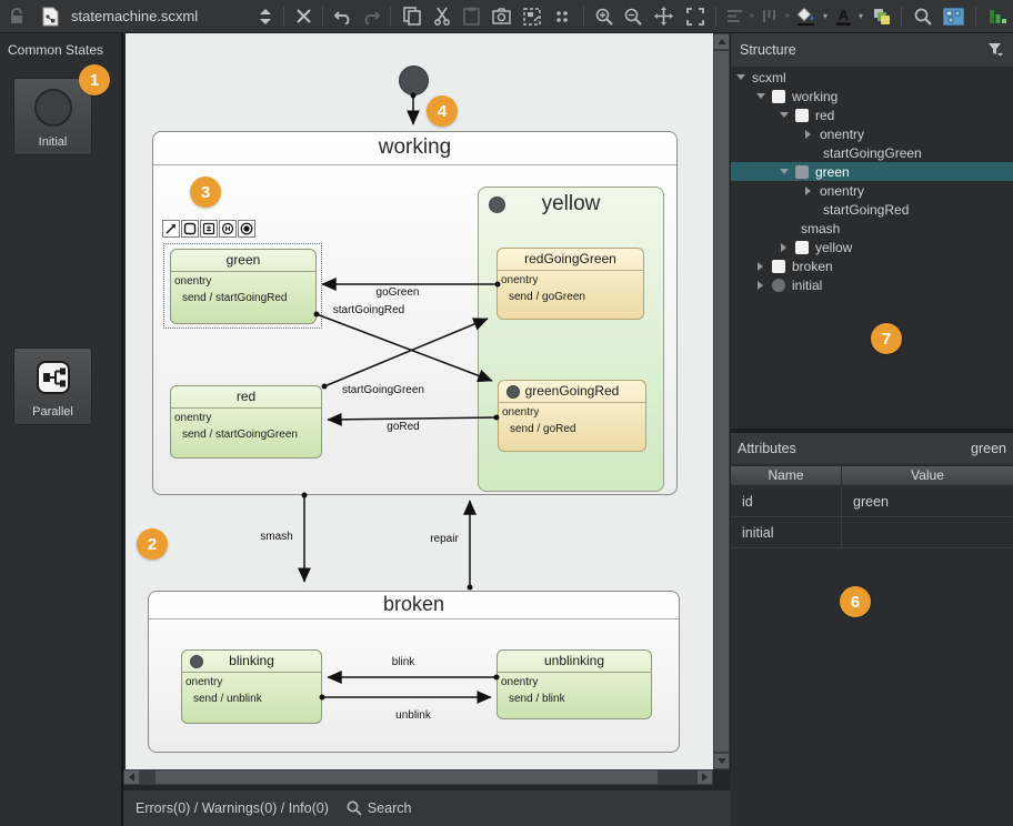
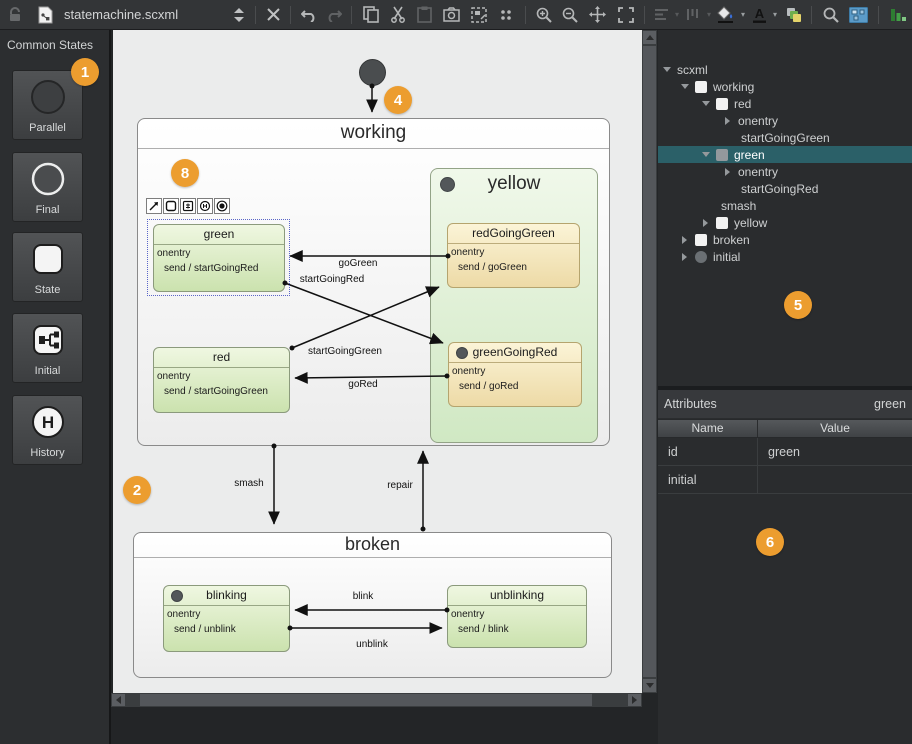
  statemachine.scxml
  ▾
  ▾
  ▾
  A
  ▾
  Common States
- Initial
+ Parallel
+ Final
+ State
- Parallel
+ Initial
+ H
+ History
  working
  broken
  yellow
  green
  onentry
  send / startGoingRed
  red
  onentry
  send / startGoingGreen
  redGoingGreen
  onentry
  send / goGreen
  greenGoingRed
  onentry
  send / goRed
  blinking
  onentry
  send / unblink
  unblinking
  onentry
  send / blink
  goGreen
  startGoingRed
  startGoingGreen
  goRed
  smash
  repair
  blink
  unblink
  2
- 3
+ 8
  4
  1
- Errors(0) / Warnings(0) / Info(0)
- Search
- Structure
  scxml
  working
  red
  onentry
  startGoingGreen
  green
  onentry
  startGoingRed
  smash
  yellow
  broken
  initial
- 7
+ 5
  Attributes
  green
  Name
  Value
  id
  green
  initial
  6
